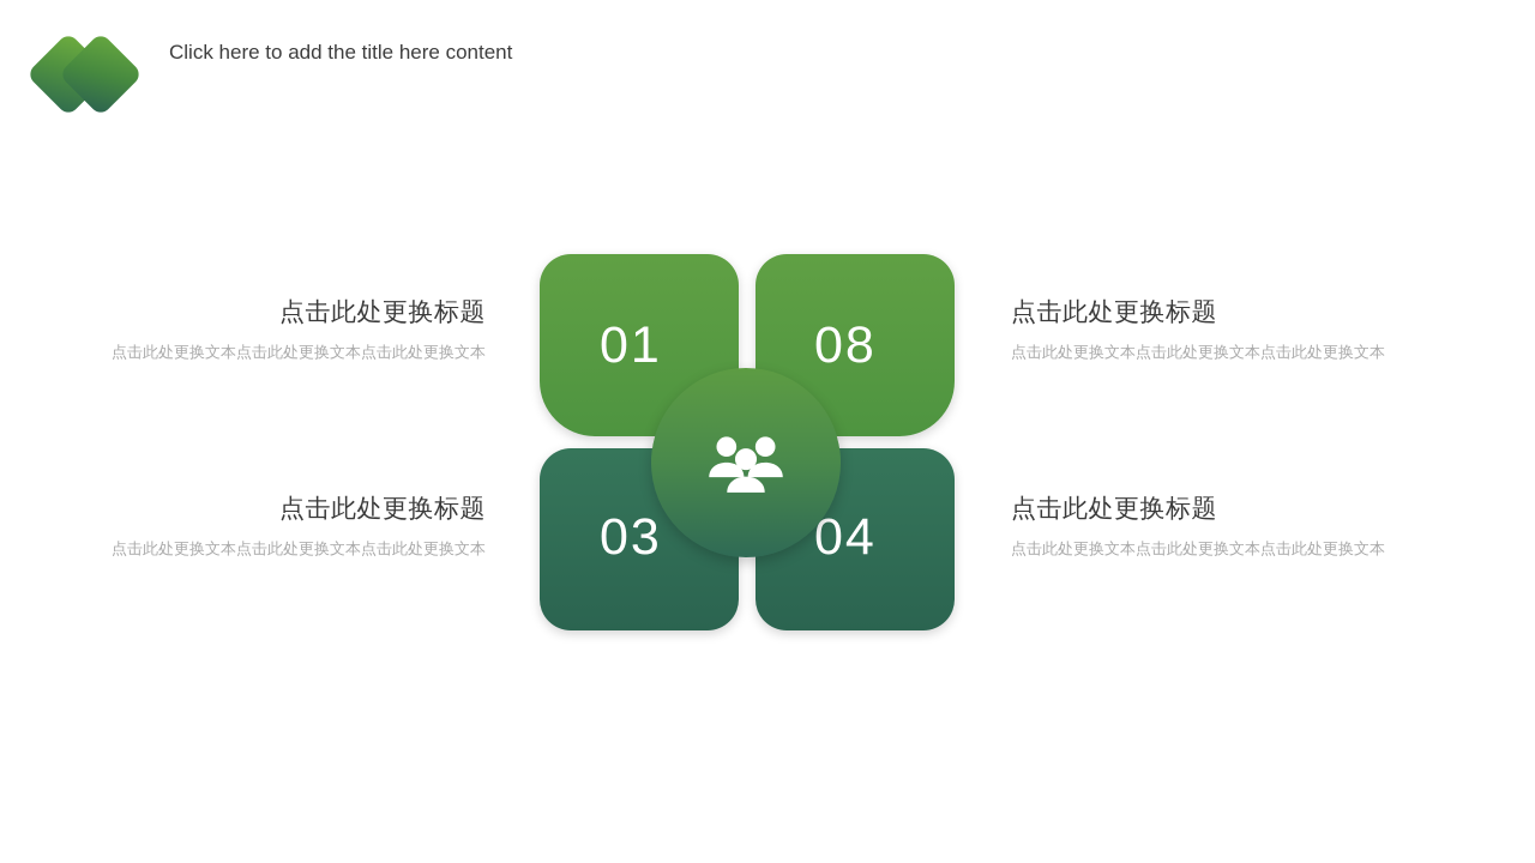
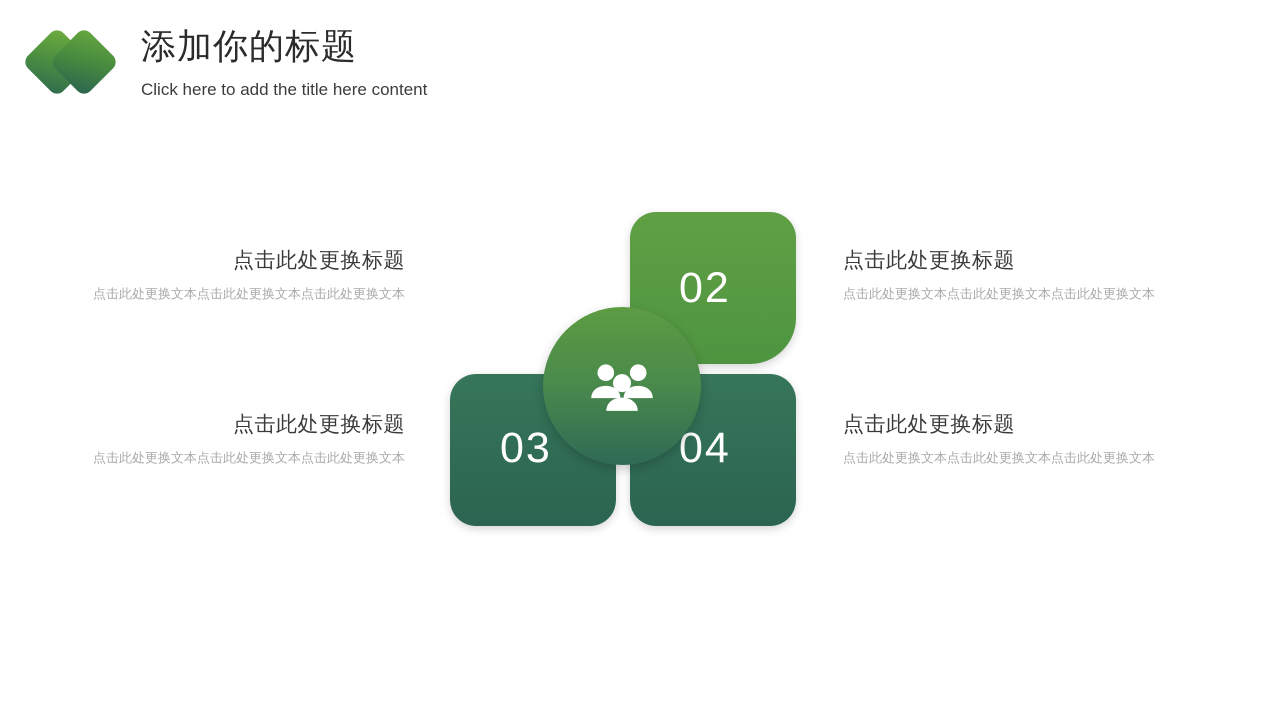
+ 添加你的标题
  Click here to add the title here content
  点击此处更换标题
  点击此处更换文本点击此处更换文本点击此处更换文本
  点击此处更换标题
  点击此处更换文本点击此处更换文本点击此处更换文本
  点击此处更换标题
  点击此处更换文本点击此处更换文本点击此处更换文本
  点击此处更换标题
  点击此处更换文本点击此处更换文本点击此处更换文本
- 01
- 08
+ 02
  03
  04
